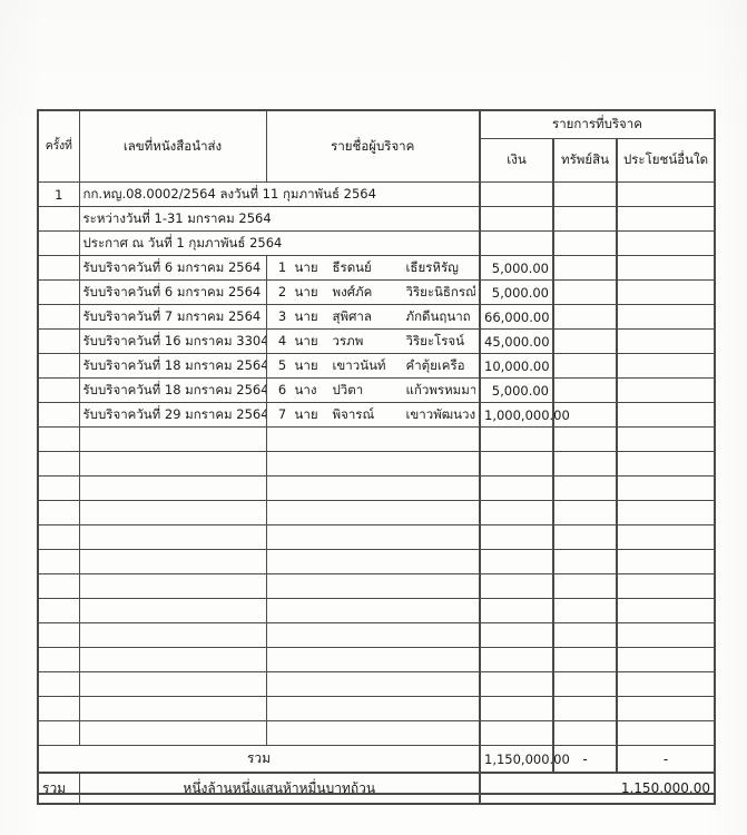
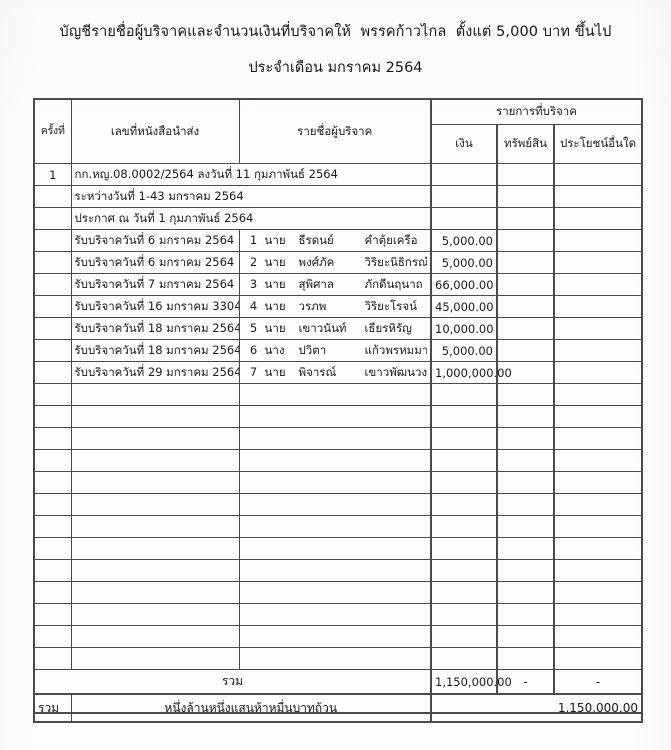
+ บัญชีรายชื่อผู้บริจาคและจำนวนเงินที่บริจาคให้ พรรคก้าวไกล ตั้งแต่ 5,000 บาท ขึ้นไป
+ ประจำเดือน มกราคม 2564
  ครั้งที่	เลขที่หนังสือนำส่ง	รายชื่อผู้บริจาค	รายการที่บริจาค
  เงิน	ทรัพย์สิน	ประโยชน์อื่นใด
  1	กก.หญ.08.0002/2564 ลงวันที่ 11 กุมภาพันธ์ 2564
- 	ระหว่างวันที่ 1-31 มกราคม 2564
+ 	ระหว่างวันที่ 1-43 มกราคม 2564
  	ประกาศ ณ วันที่ 1 กุมภาพันธ์ 2564
- 	รับบริจาควันที่ 6 มกราคม 2564	1 นาย ธีรดนย์ เธียรหิรัญ	5,000.00
+ 	รับบริจาควันที่ 6 มกราคม 2564	1 นาย ธีรดนย์ คำตุ้ยเครือ	5,000.00
  	รับบริจาควันที่ 6 มกราคม 2564	2 นาย พงศ์ภัค วิริยะนิธิกรณ์	5,000.00
  	รับบริจาควันที่ 7 มกราคม 2564	3 นาย สุพิศาล ภักดีนฤนาถ	66,000.00
  	รับบริจาควันที่ 16 มกราคม 3304	4 นาย วรภพ วิริยะโรจน์	45,000.00
- 	รับบริจาควันที่ 18 มกราคม 2564	5 นาย เขาวนันท์ คำตุ้ยเครือ	10,000.00
+ 	รับบริจาควันที่ 18 มกราคม 2564	5 นาย เขาวนันท์ เธียรหิรัญ	10,000.00
  	รับบริจาควันที่ 18 มกราคม 2564	6 นาง ปวิตา แก้วพรหมมา	5,000.00
  	รับบริจาควันที่ 29 มกราคม 2564	7 นาย พิจารณ์ เขาวพัฒนวง	1,000,000.00
  รวม	1,150,000.00	-	-
  รวม	หนึ่งล้านหนึ่งแสนห้าหมื่นบาทถ้วน	1,150,000.00
